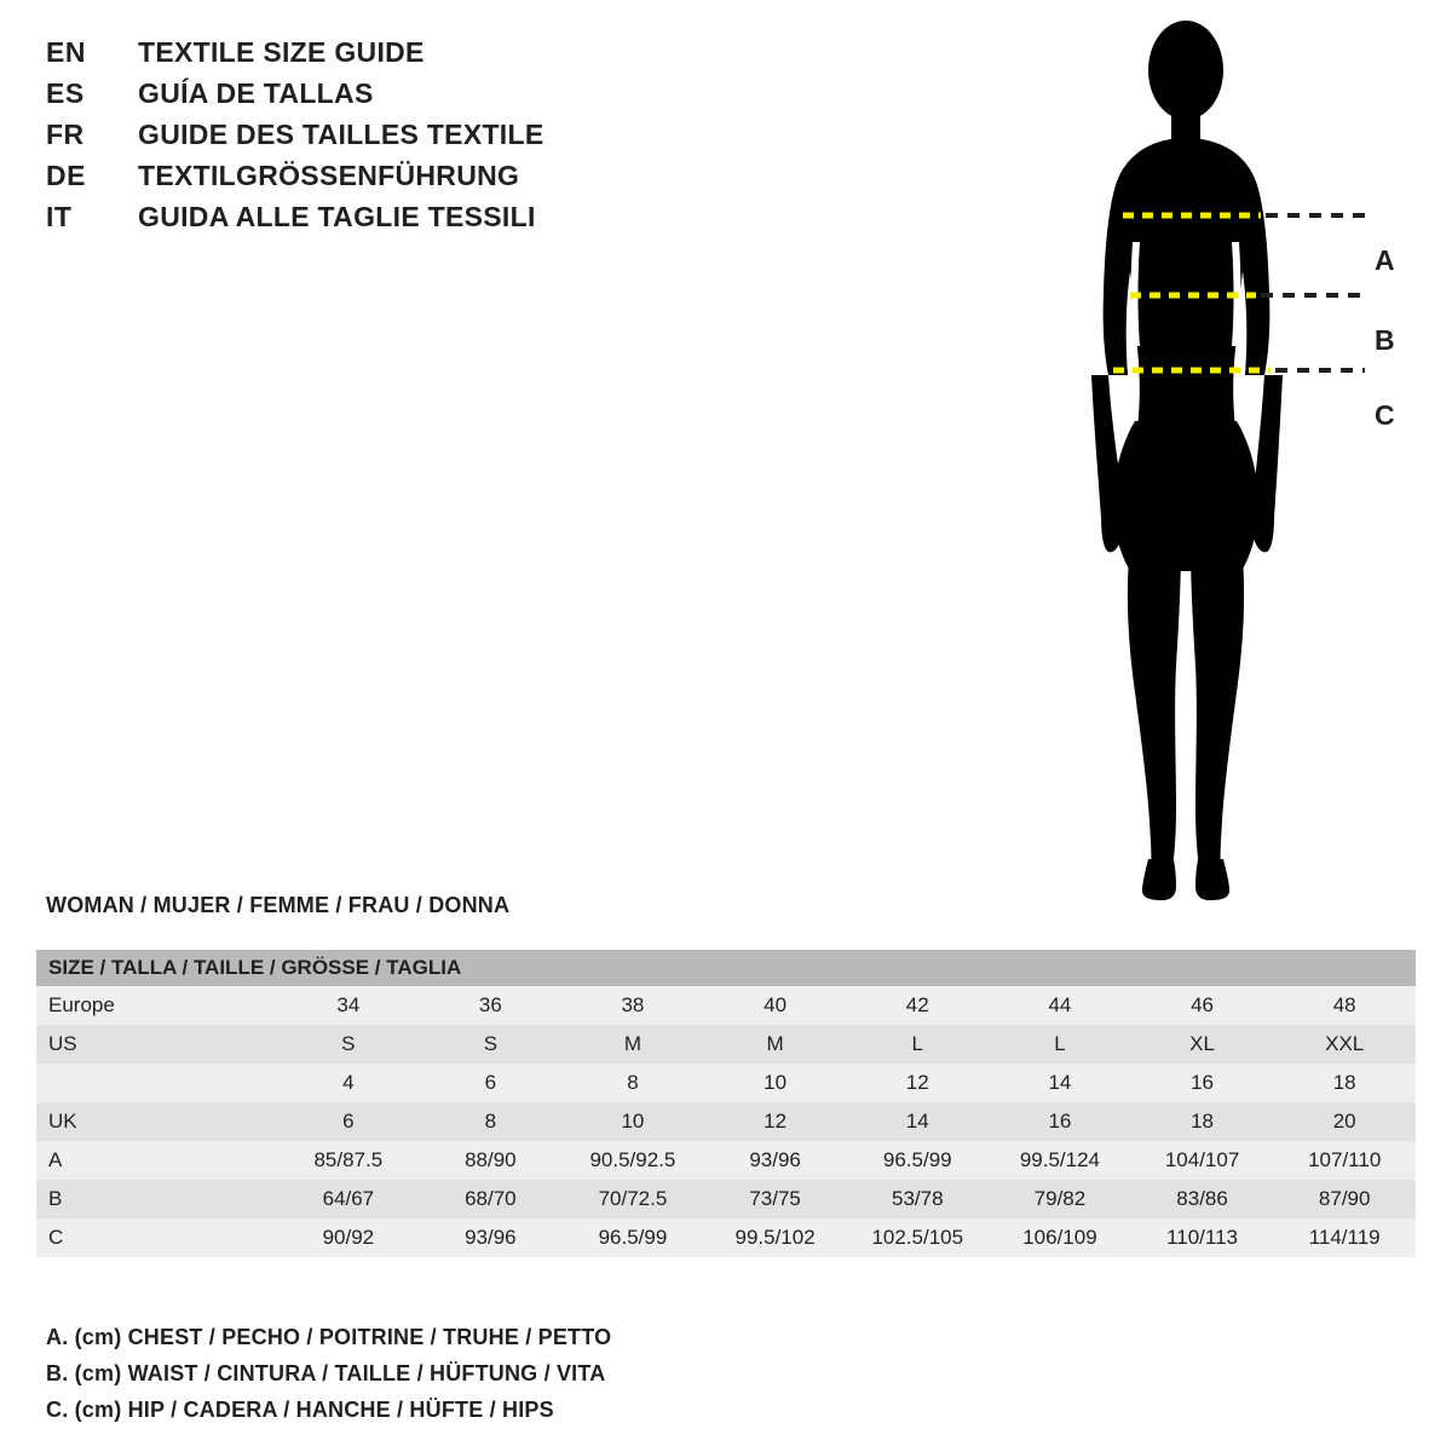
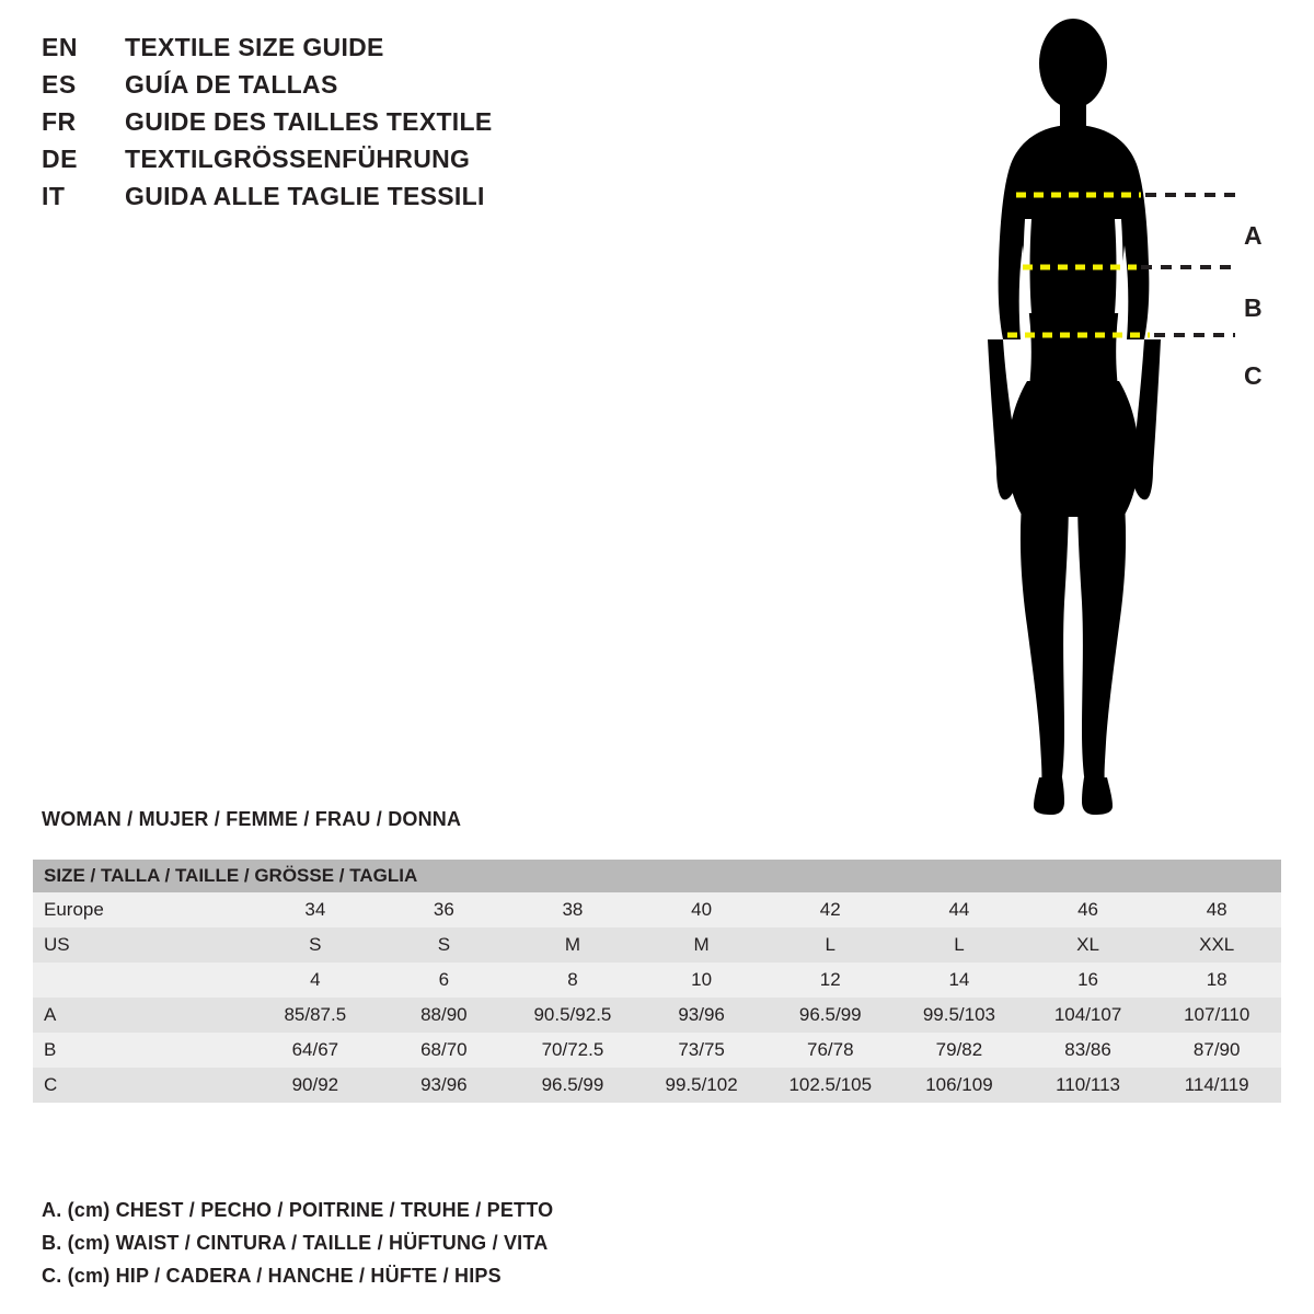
  EN
  TEXTILE SIZE GUIDE
  ES
  GUÍA DE TALLAS
  FR
  GUIDE DES TAILLES TEXTILE
  DE
  TEXTILGRÖSSENFÜHRUNG
  IT
  GUIDA ALLE TAGLIE TESSILI
  A
  B
  C
  WOMAN / MUJER / FEMME / FRAU / DONNA
  SIZE / TALLA / TAILLE / GRÖSSE / TAGLIA
  Europe	34	36	38	40	42	44	46	48
  US	S	S	M	M	L	L	XL	XXL
  	4	6	8	10	12	14	16	18
- UK	6	8	10	12	14	16	18	20
- A	85/87.5	88/90	90.5/92.5	93/96	96.5/99	99.5/124	104/107	107/110
+ A	85/87.5	88/90	90.5/92.5	93/96	96.5/99	99.5/103	104/107	107/110
- B	64/67	68/70	70/72.5	73/75	53/78	79/82	83/86	87/90
+ B	64/67	68/70	70/72.5	73/75	76/78	79/82	83/86	87/90
  C	90/92	93/96	96.5/99	99.5/102	102.5/105	106/109	110/113	114/119
  A. (cm) CHEST / PECHO / POITRINE / TRUHE / PETTO
  B. (cm) WAIST / CINTURA / TAILLE / HÜFTUNG / VITA
  C. (cm) HIP / CADERA / HANCHE / HÜFTE / HIPS
